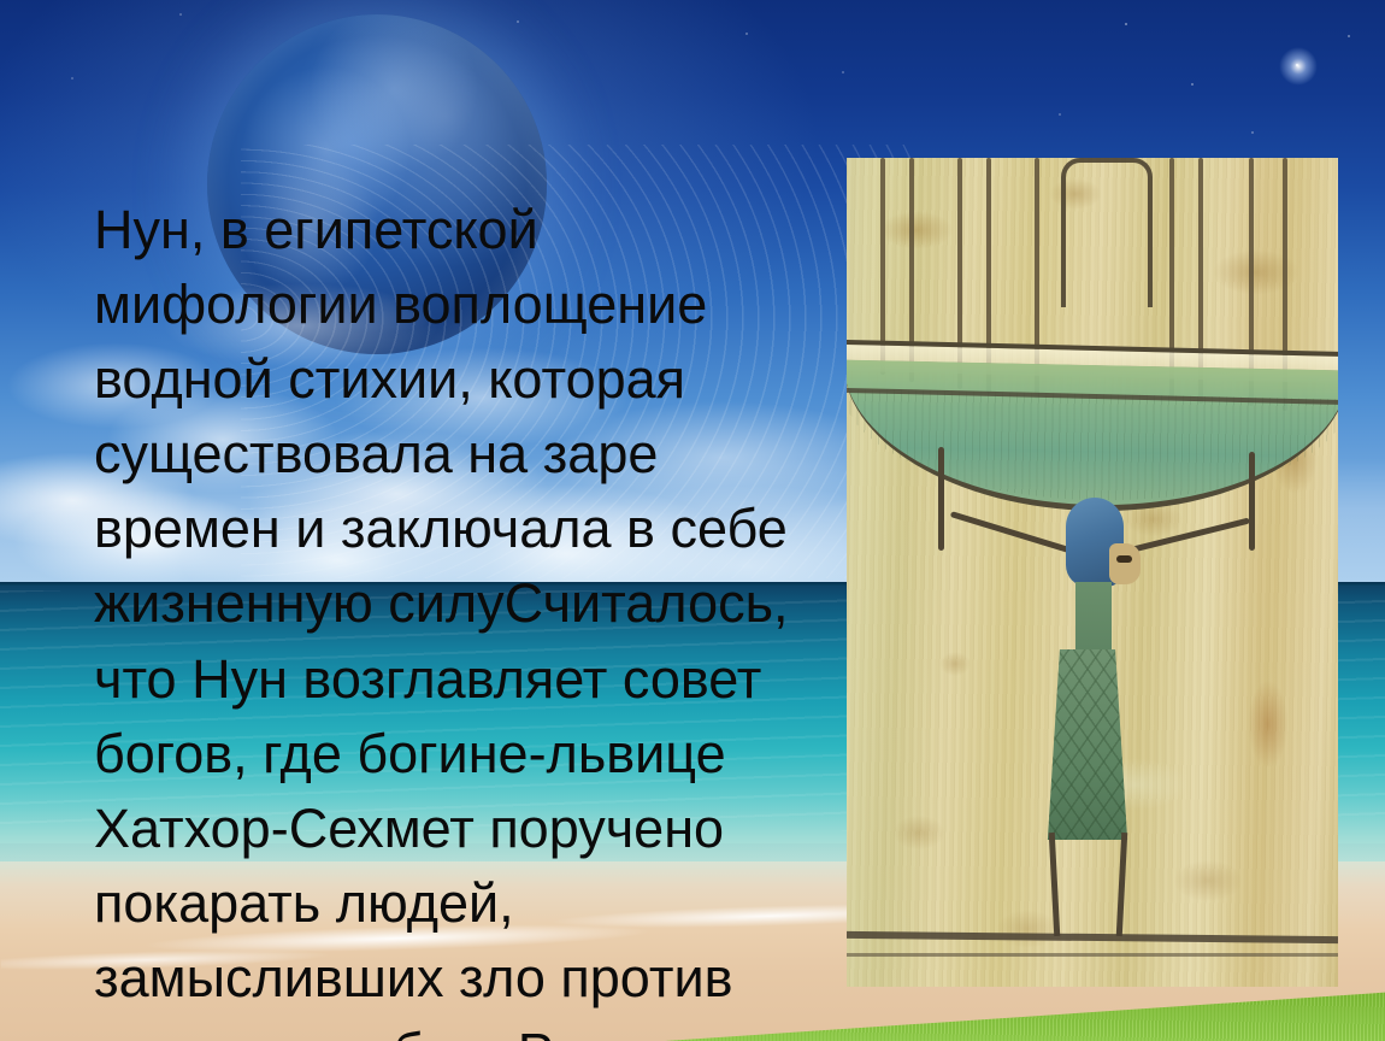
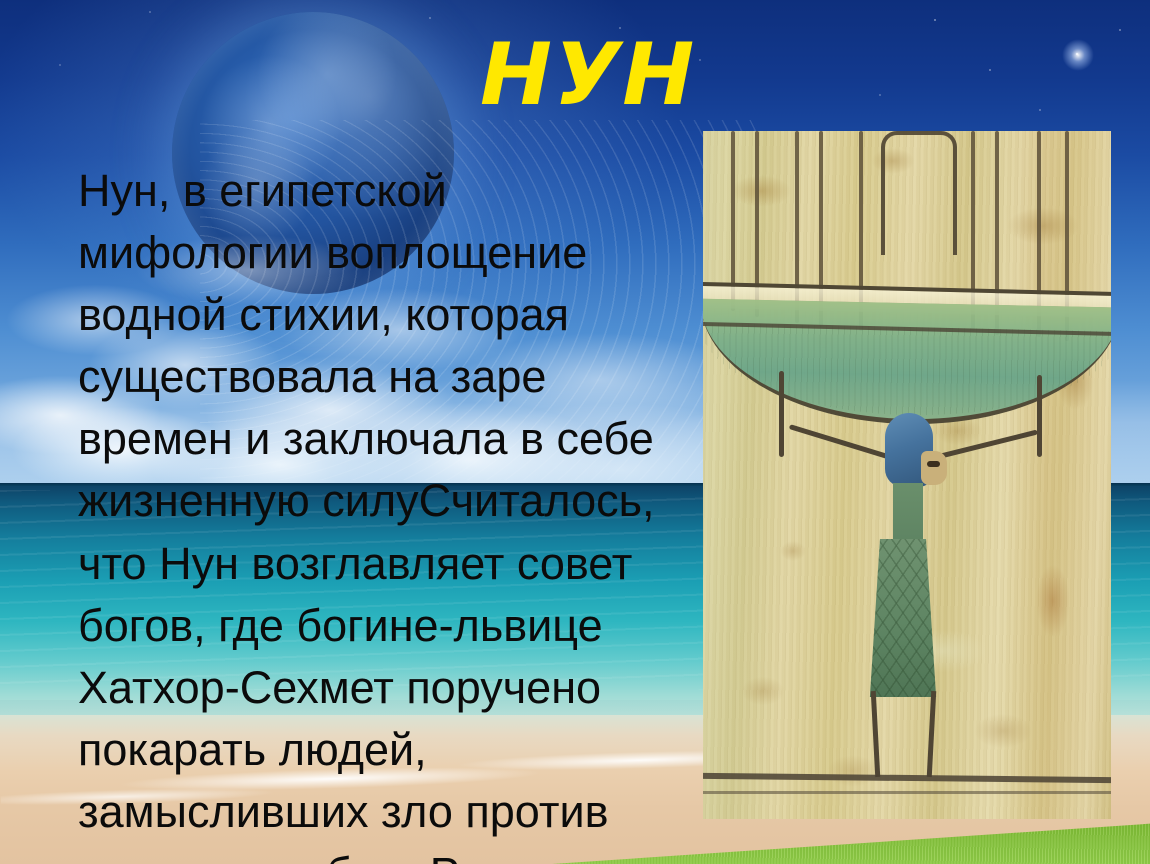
+ НУН
  Нун, в египетской мифологии воплощение водной стихии, которая существовала на заре времен и заключала в себе жизненную силуСчиталось, что Нун возглавляет совет богов, где богине-львице Хатхор-Сехмет поручено покарать людей, замысливших зло против
